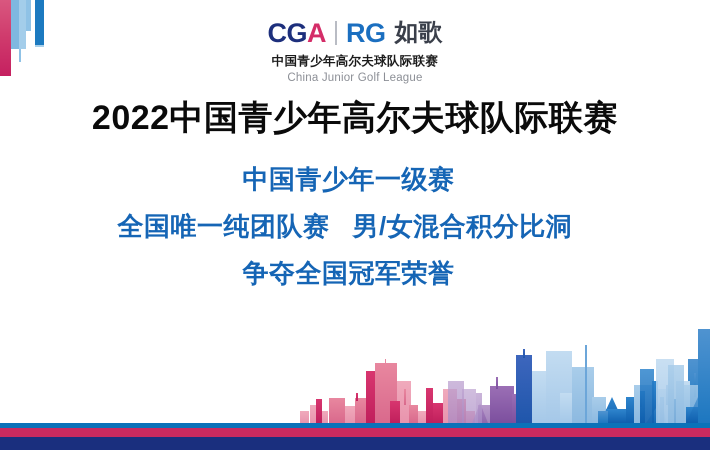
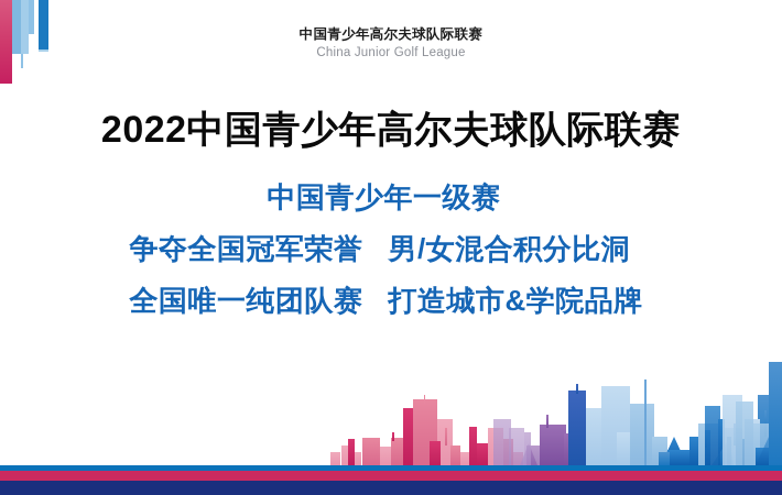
- CGA
- RG
- 如歌
  中国青少年高尔夫球队际联赛
  China Junior Golf League
  2022中国青少年高尔夫球队际联赛
  中国青少年一级赛
- 全国唯一纯团队赛
+ 争夺全国冠军荣誉
  男/女混合积分比洞
- 争夺全国冠军荣誉
+ 全国唯一纯团队赛
+ 打造城市&学院品牌
